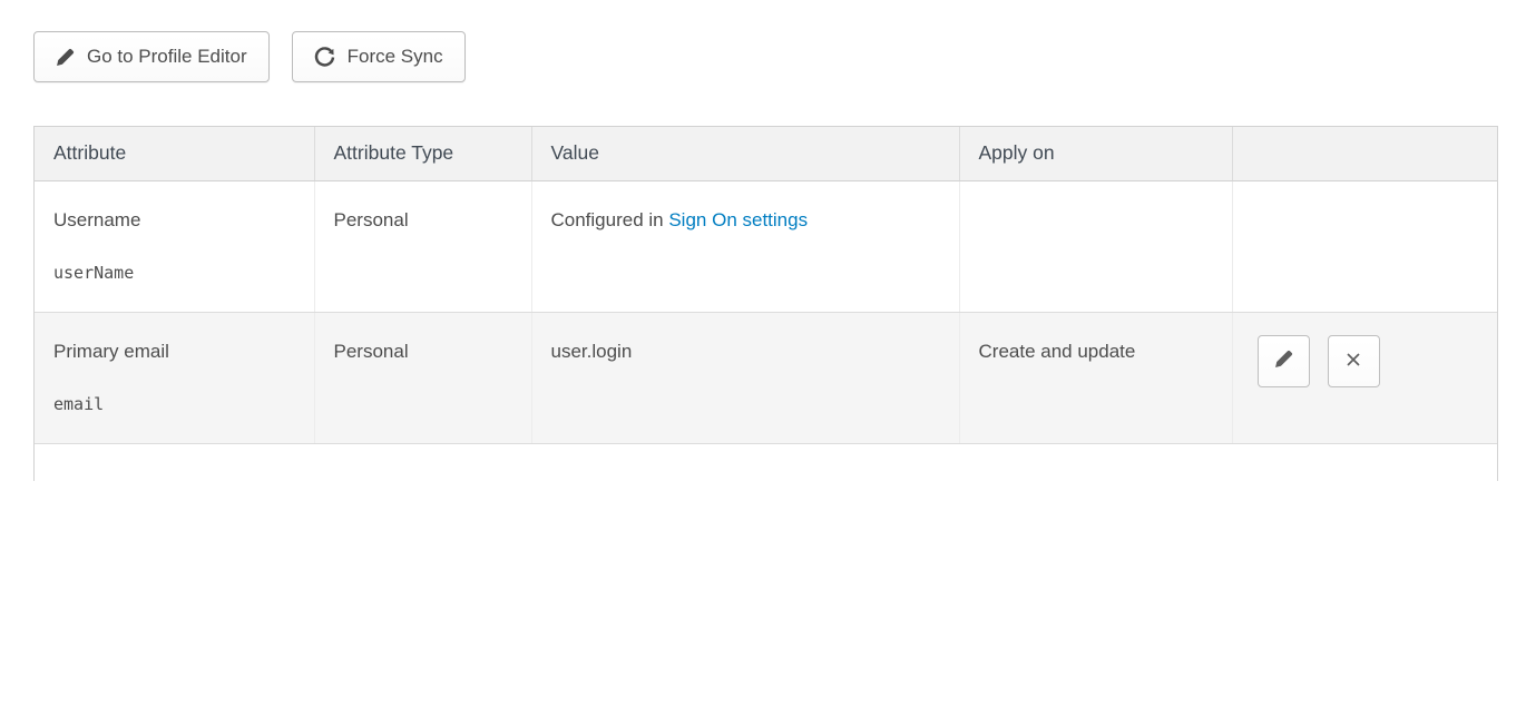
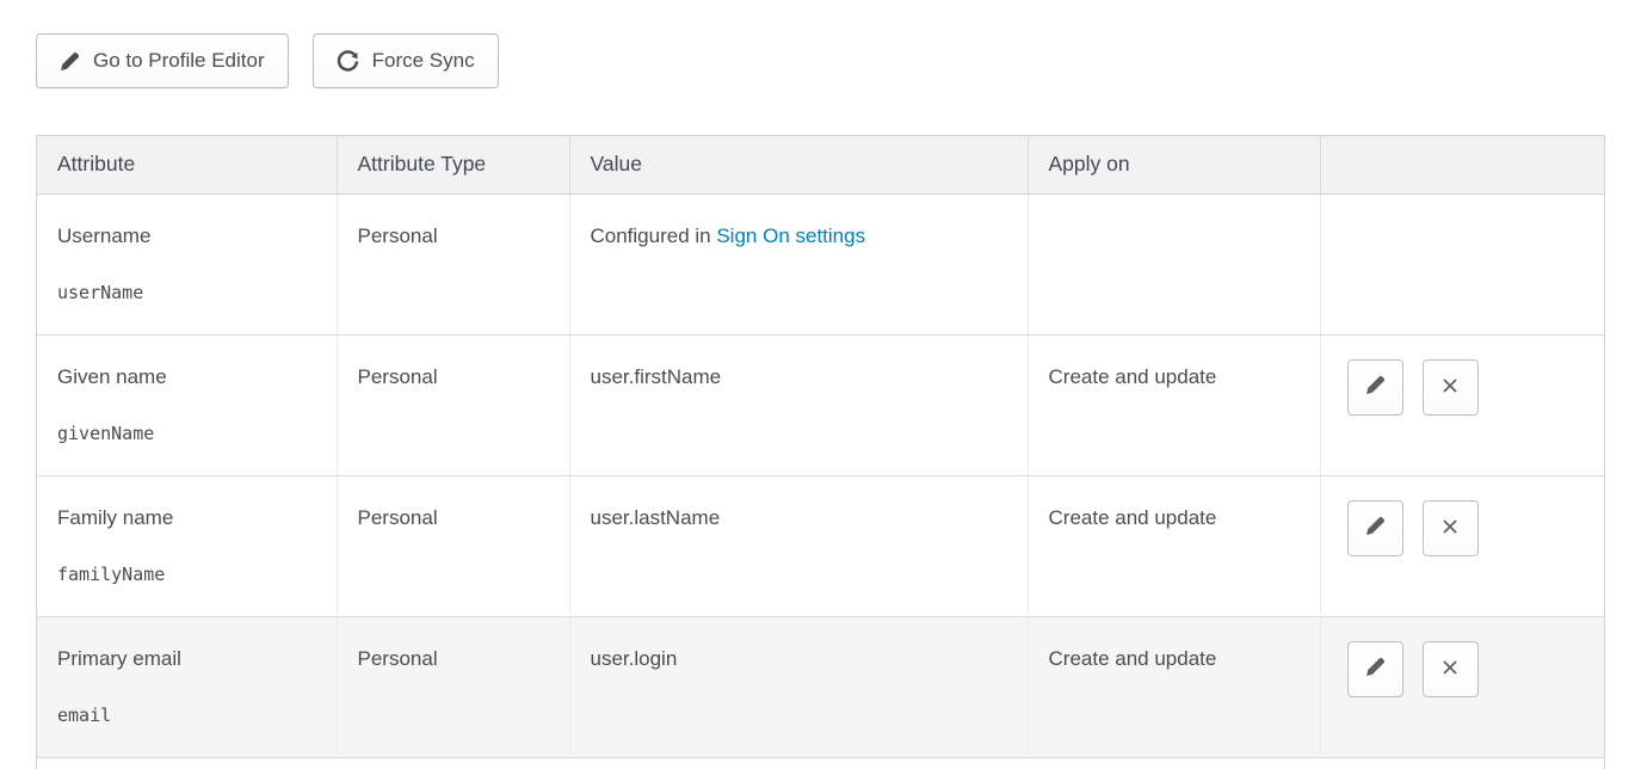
  Go to Profile Editor
  Force Sync
  Attribute	Attribute Type	Value	Apply on
  Username userName	Personal	Configured in Sign On settings
+ Given name givenName	Personal	user.firstName	Create and update
+ Family name familyName	Personal	user.lastName	Create and update
  Primary email email	Personal	user.login	Create and update
